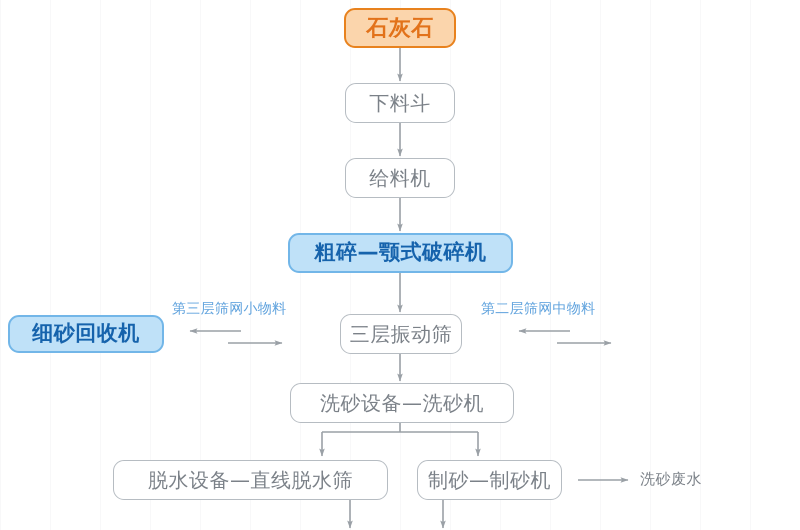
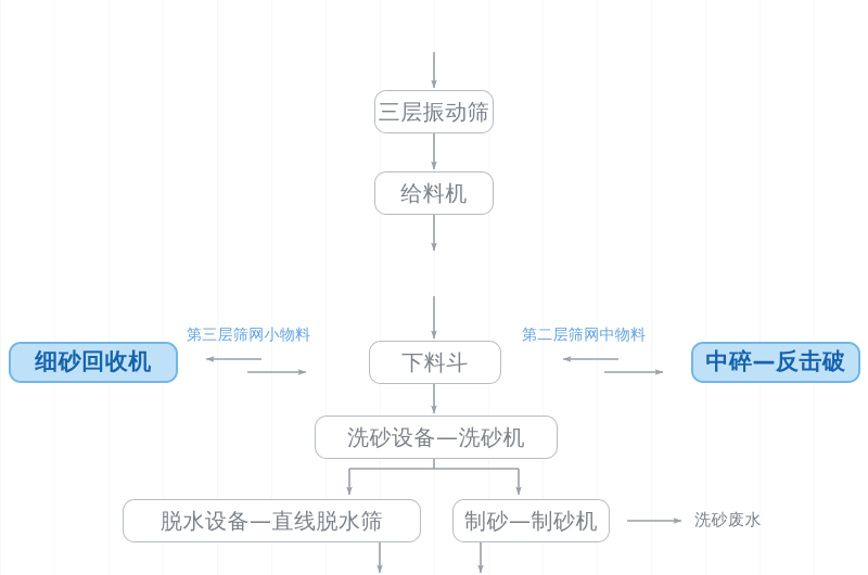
- 石灰石
- 下料斗
+ 三层振动筛
  给料机
- 粗碎—颚式破碎机
  细砂回收机
- 三层振动筛
+ 下料斗
+ 中碎—反击破
  洗砂设备—洗砂机
  脱水设备—直线脱水筛
  制砂—制砂机
  第三层筛网小物料
  第二层筛网中物料
  洗砂废水
